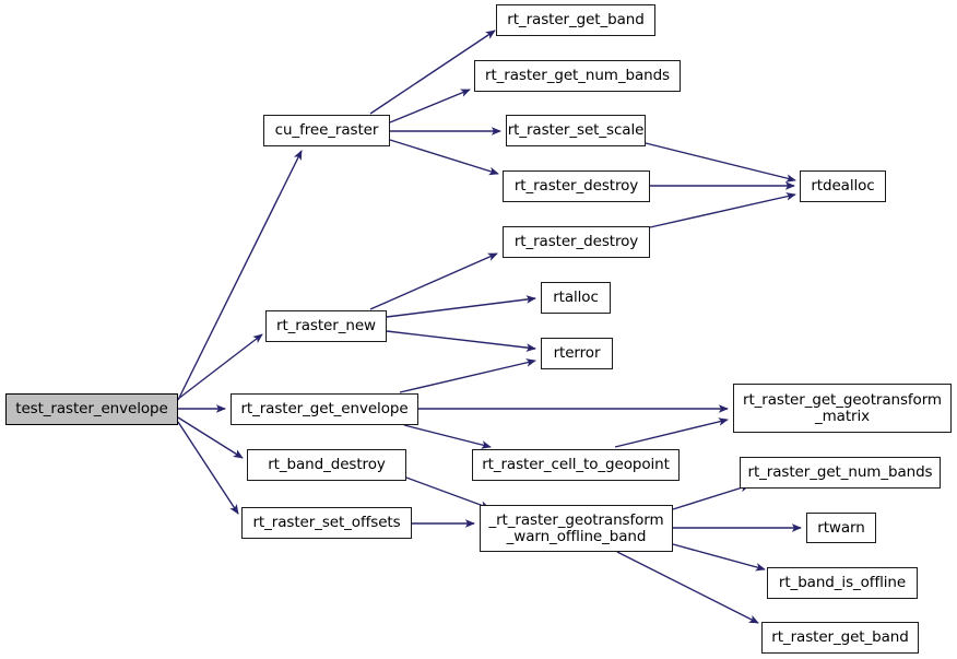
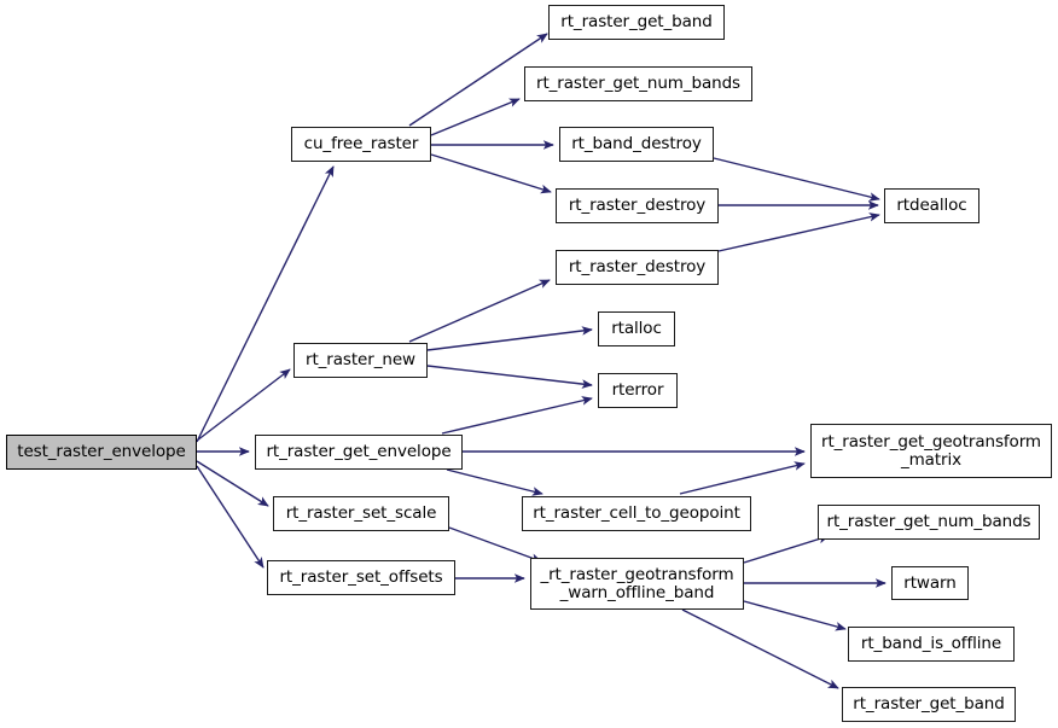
  test_raster_envelope
  cu_free_raster
  rt_raster_get_band
  rt_raster_get_num_bands
- rt_raster_set_scale
+ rt_band_destroy
  rt_raster_destroy
  rtdealloc
  rt_raster_destroy
  rt_raster_new
  rtalloc
  rterror
  rt_raster_get_envelope
  rt_raster_get_geotransform
  _matrix
- rt_band_destroy
+ rt_raster_set_scale
  rt_raster_cell_to_geopoint
  rt_raster_set_offsets
  _rt_raster_geotransform
  _warn_offline_band
  rt_raster_get_num_bands
  rtwarn
  rt_band_is_offline
  rt_raster_get_band
